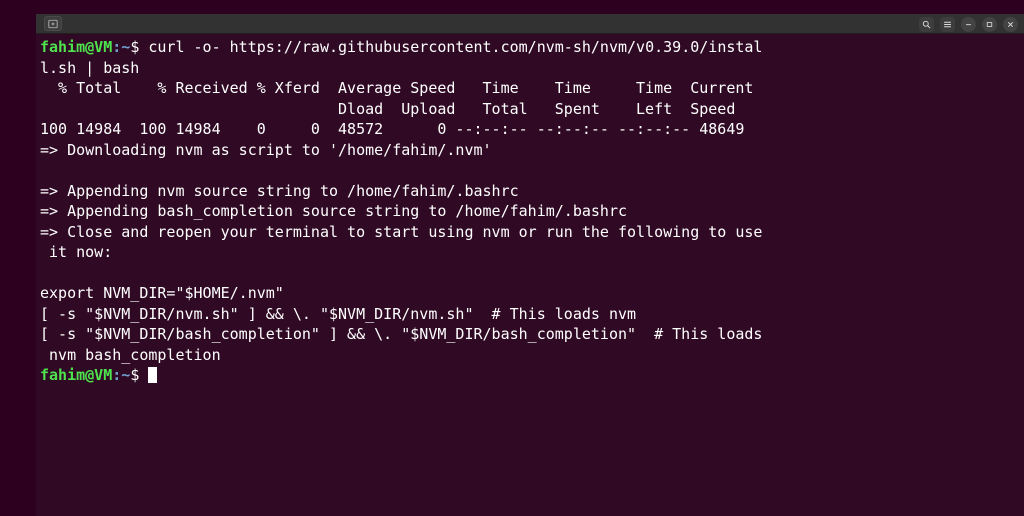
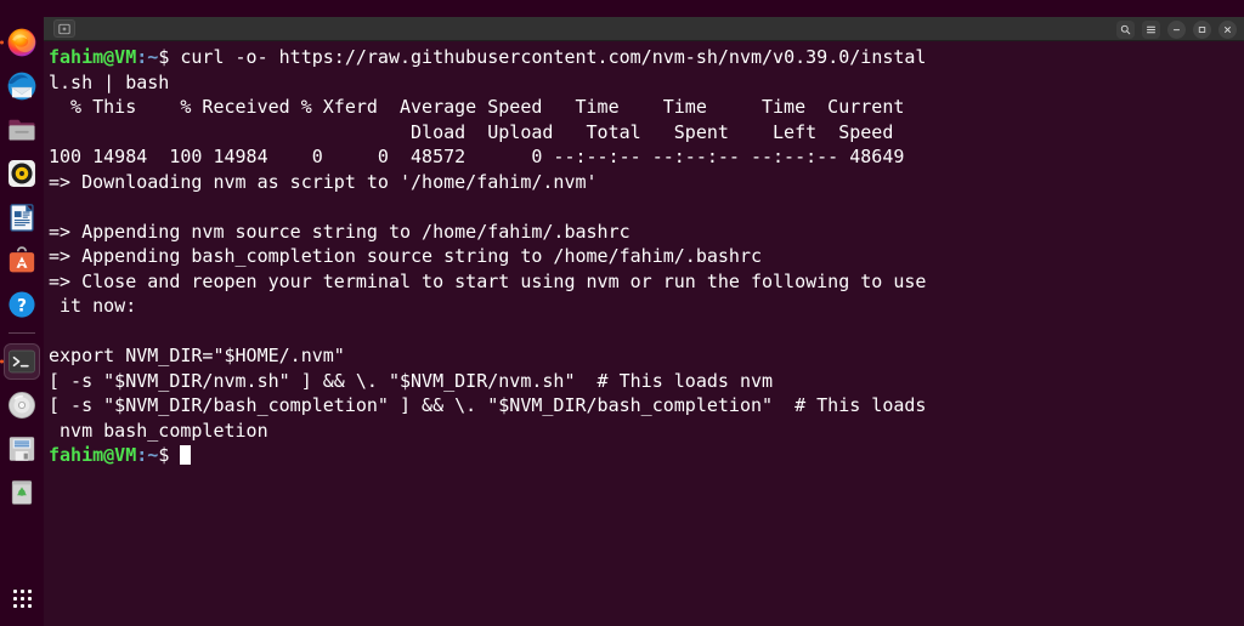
+ ?
- fahim@VM:~$ curl -o- https://raw.githubusercontent.com/nvm-sh/nvm/v0.39.0/instal l.sh | bash % Total % Received % Xferd Average Speed Time Time Time Current Dload Upload Total Spent Left Speed 100 14984 100 14984 0 0 48572 0 --:--:-- --:--:-- --:--:-- 48649 => Downloading nvm as script to '/home/fahim/.nvm' => Appending nvm source string to /home/fahim/.bashrc => Appending bash_completion source string to /home/fahim/.bashrc => Close and reopen your terminal to start using nvm or run the following to use it now: export NVM_DIR="$HOME/.nvm" [ -s "$NVM_DIR/nvm.sh" ] && \. "$NVM_DIR/nvm.sh" # This loads nvm [ -s "$NVM_DIR/bash_completion" ] && \. "$NVM_DIR/bash_completion" # This loads nvm bash_completion fahim@VM:~$
+ fahim@VM:~$ curl -o- https://raw.githubusercontent.com/nvm-sh/nvm/v0.39.0/instal l.sh | bash % This % Received % Xferd Average Speed Time Time Time Current Dload Upload Total Spent Left Speed 100 14984 100 14984 0 0 48572 0 --:--:-- --:--:-- --:--:-- 48649 => Downloading nvm as script to '/home/fahim/.nvm' => Appending nvm source string to /home/fahim/.bashrc => Appending bash_completion source string to /home/fahim/.bashrc => Close and reopen your terminal to start using nvm or run the following to use it now: export NVM_DIR="$HOME/.nvm" [ -s "$NVM_DIR/nvm.sh" ] && \. "$NVM_DIR/nvm.sh" # This loads nvm [ -s "$NVM_DIR/bash_completion" ] && \. "$NVM_DIR/bash_completion" # This loads nvm bash_completion fahim@VM:~$
